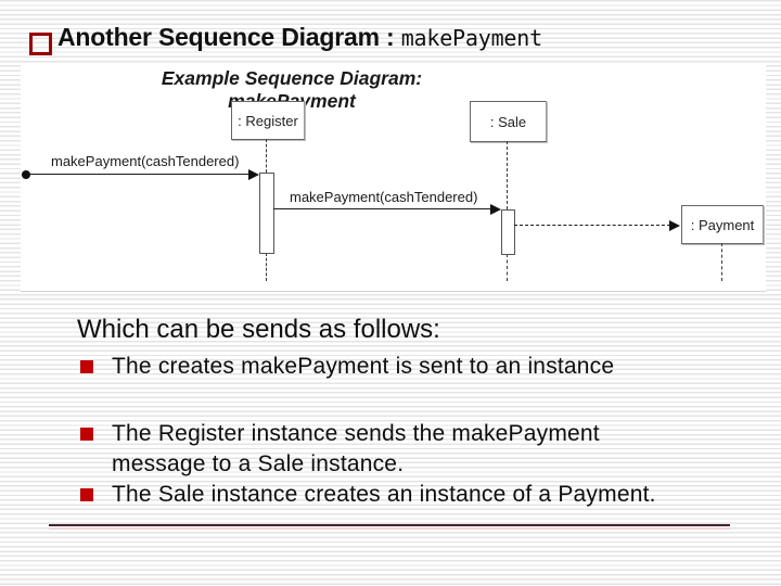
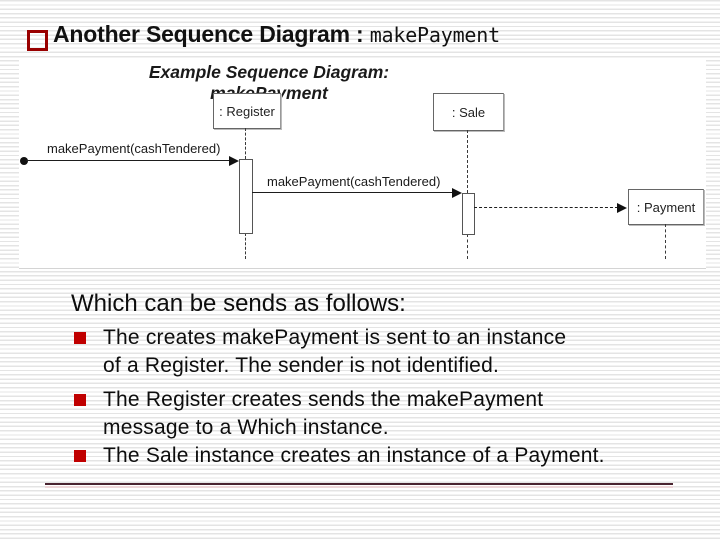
  Another Sequence Diagram : makePayment
  Example Sequence Diagram: yment
  : Register
  : Sale
  : Payment
  makePayment(cashTendered)
  makePayment(cashTendered)
  Which can be sends as follows:
  The creates makePayment is sent to an instance
+ of a Register. The sender is not identified.
- The Register instance sends the makePayment
+ The Register creates sends the makePayment
- message to a Sale instance.
+ message to a Which instance.
  The Sale instance creates an instance of a Payment.
